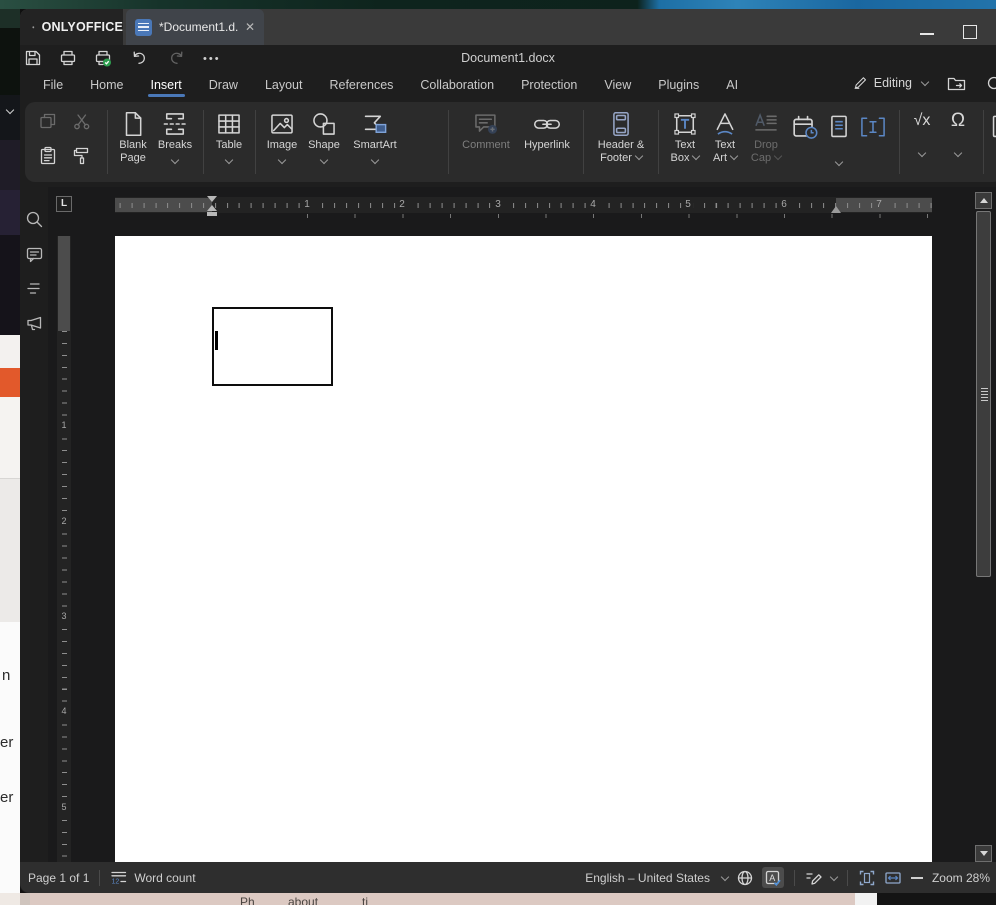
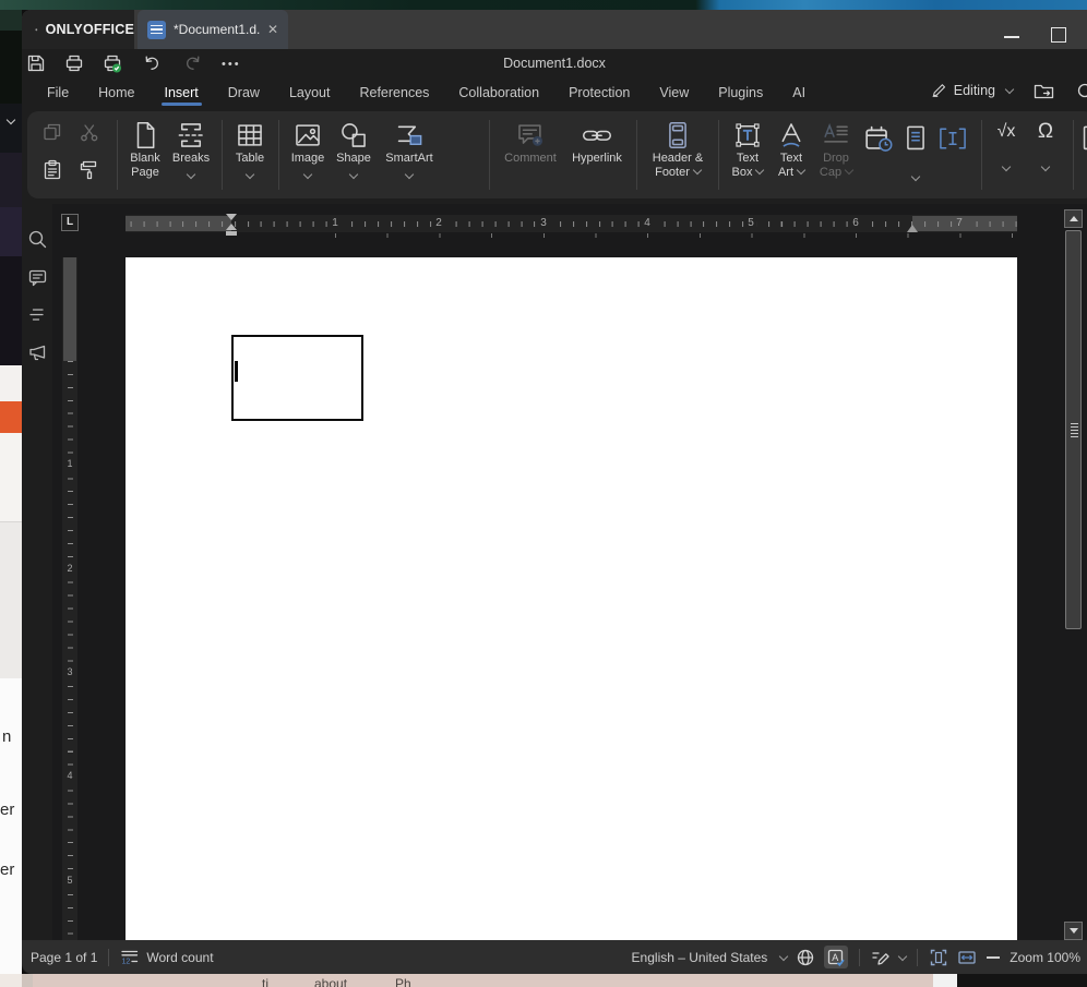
  n
  er
  er
- Ph
+ ti
  about
- ti
+ Ph
  ONLYOFFICE
  *Document1.d.
  ✕
  •••
  Document1.docx
  File
  Home
  Insert
  Draw
  Layout
  References
  Collaboration
  Protection
  View
  Plugins
  AI
  Editing
  Blank Page
  Breaks
  Table
  Image
  Shape
  SmartArt
  Comment
  Hyperlink
  Header &
  Footer
  Text
  Box
  Text
  Art
  Drop
  Cap
  √x
  Ω
  L
  1
  2
  3
  4
  5
  6
  7
  1
  2
  3
  4
  5
  Page 1 of 1
  Word count
  English – United States
  A
- Zoom 28%
+ Zoom 100%
